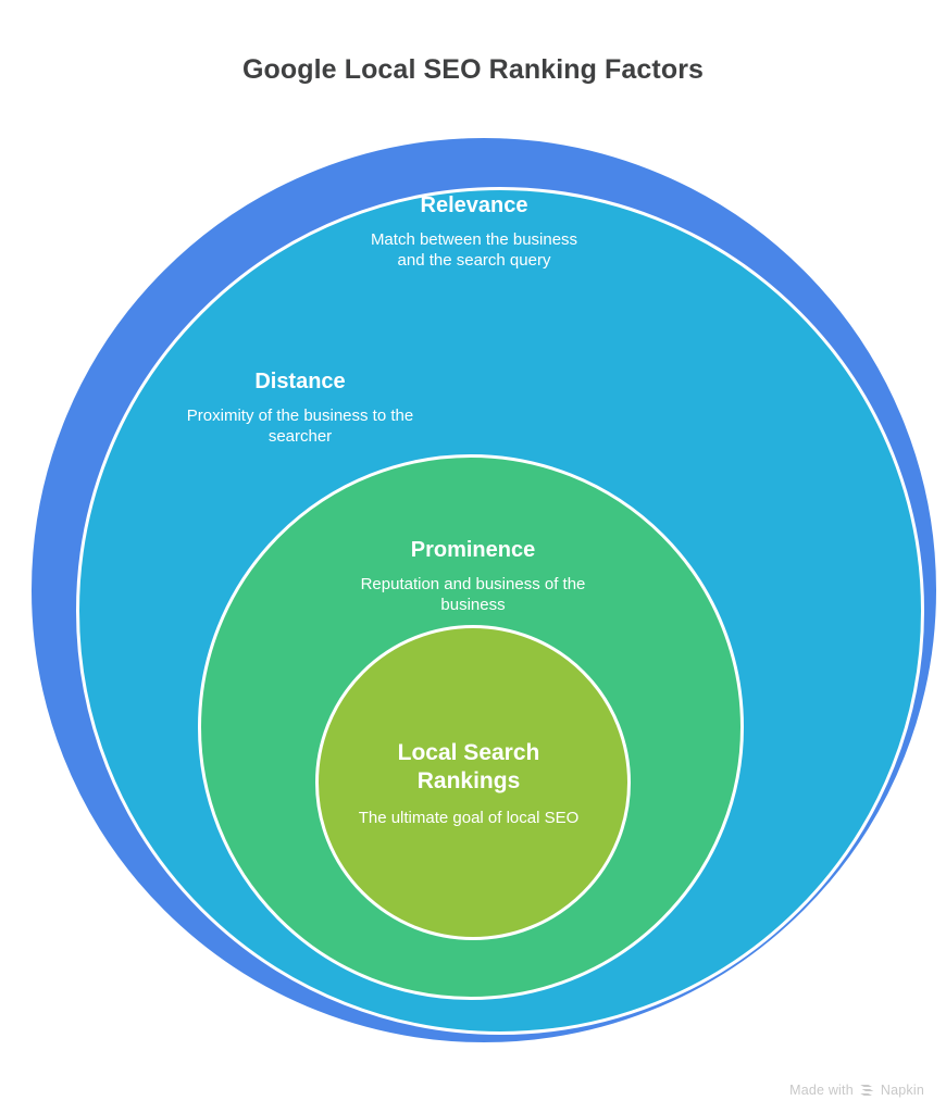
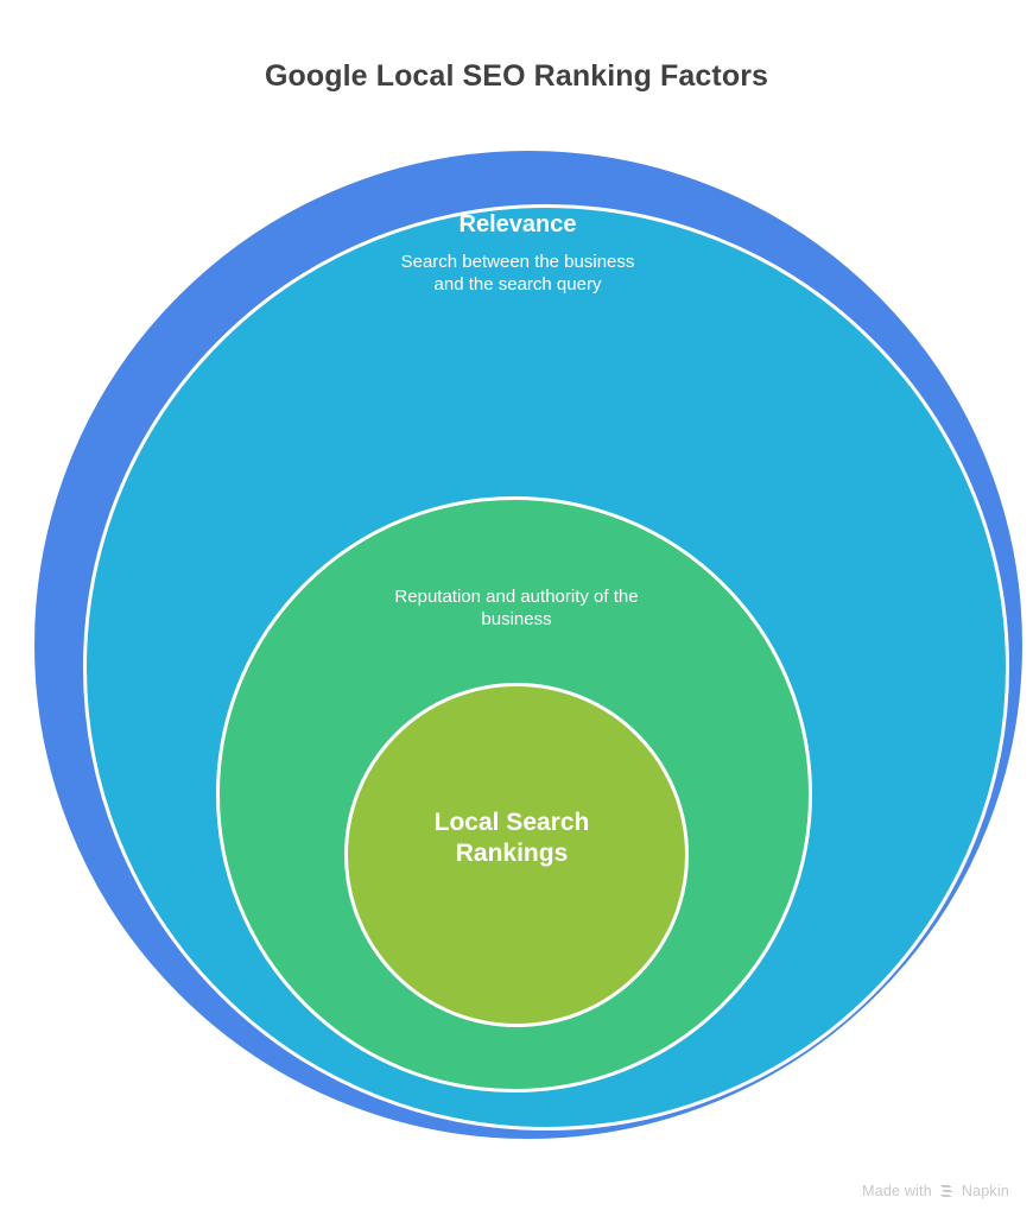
  Google Local SEO Ranking Factors
  Relevance
- Match between the business and the search query
+ Search between the business and the search query
- Distance
- Proximity of the business to the searcher
- Prominence
- Reputation and business of the business
+ Reputation and authority of the business
  Local Search Rankings
- The ultimate goal of local SEO
  Made with
  Napkin
